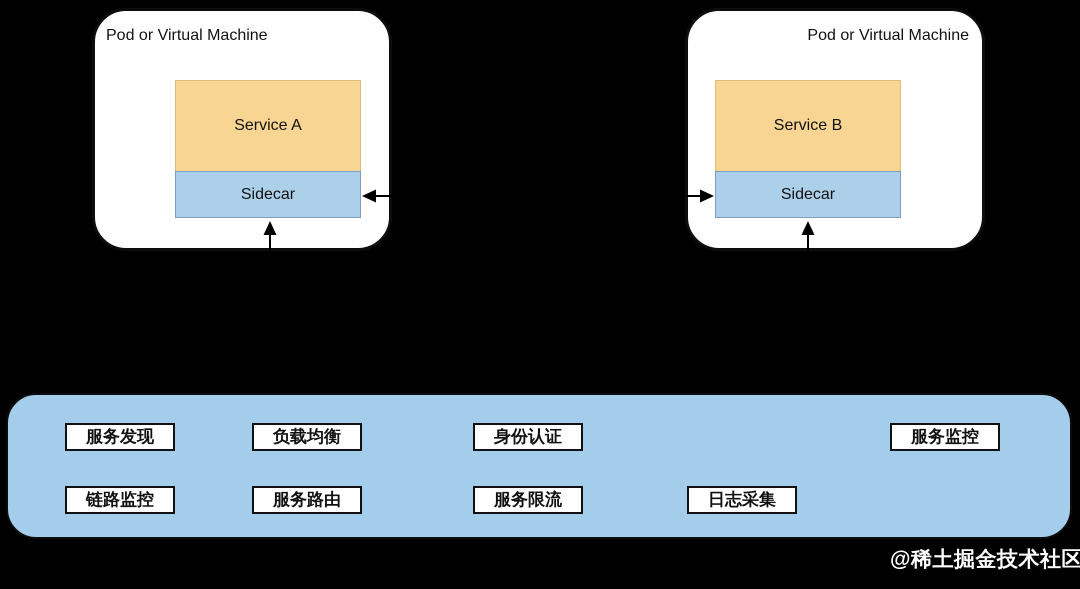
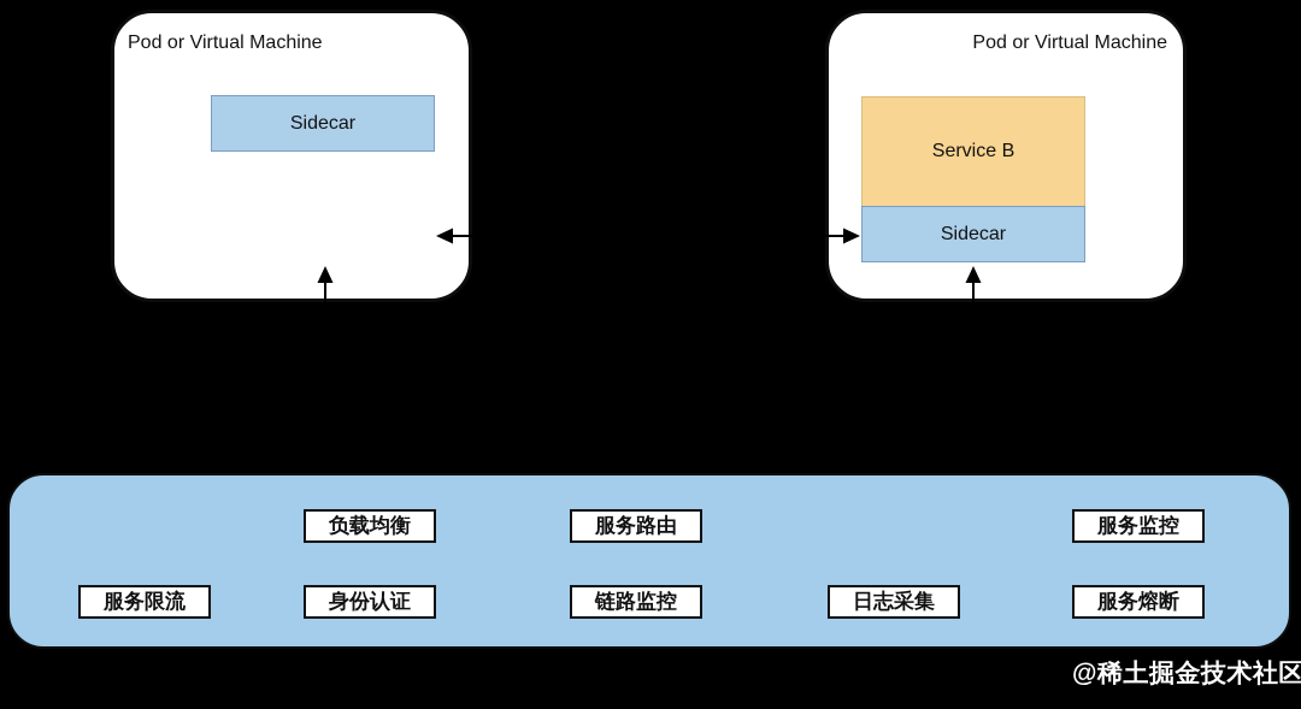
  Pod or Virtual Machine
- Service A
  Sidecar
  Pod or Virtual Machine
  Service B
  Sidecar
- 服务发现
  负载均衡
- 身份认证
+ 服务路由
  服务监控
- 链路监控
+ 服务限流
- 服务路由
+ 身份认证
- 服务限流
+ 链路监控
  日志采集
+ 服务熔断
  @稀土掘金技术社区
